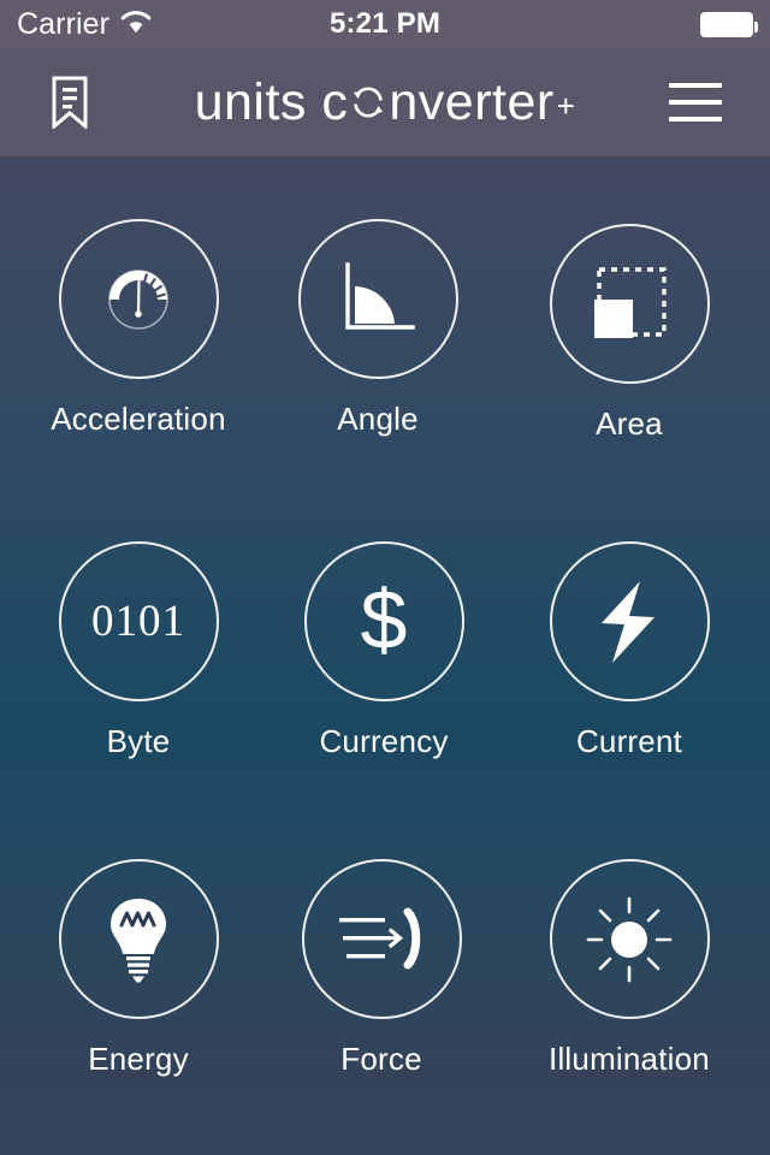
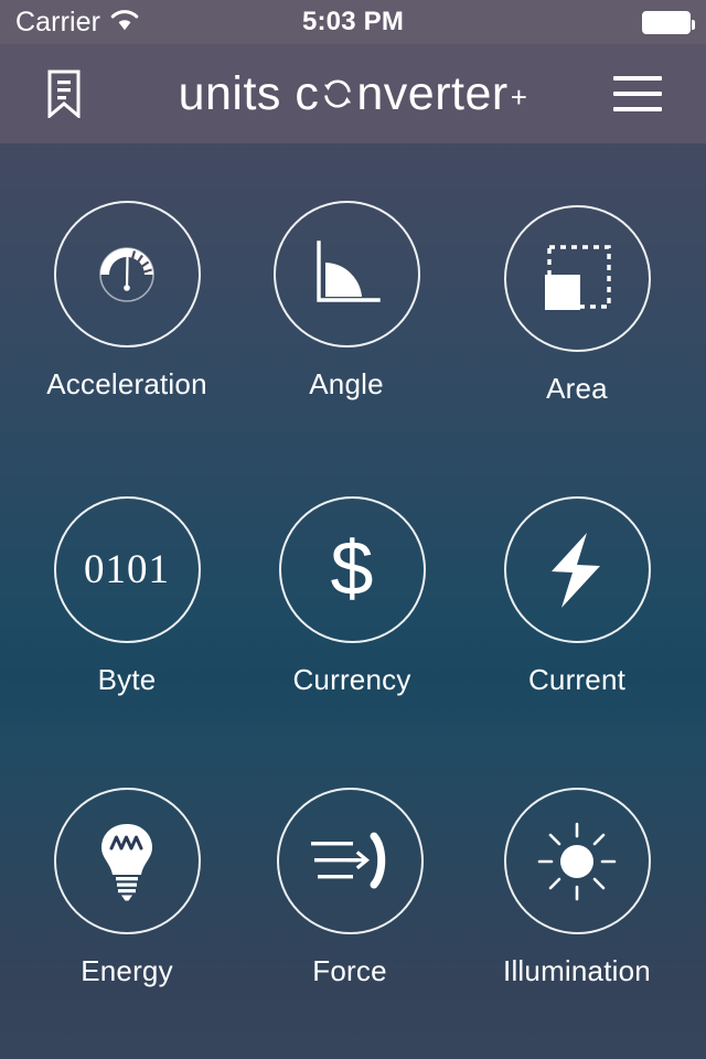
  Carrier
- 5:21 PM
+ 5:03 PM
  units c
  nverter
  +
  Acceleration
  Angle
  Area
  0101
  Byte
  $
  Currency
  Current
  Energy
  Force
  Illumination
